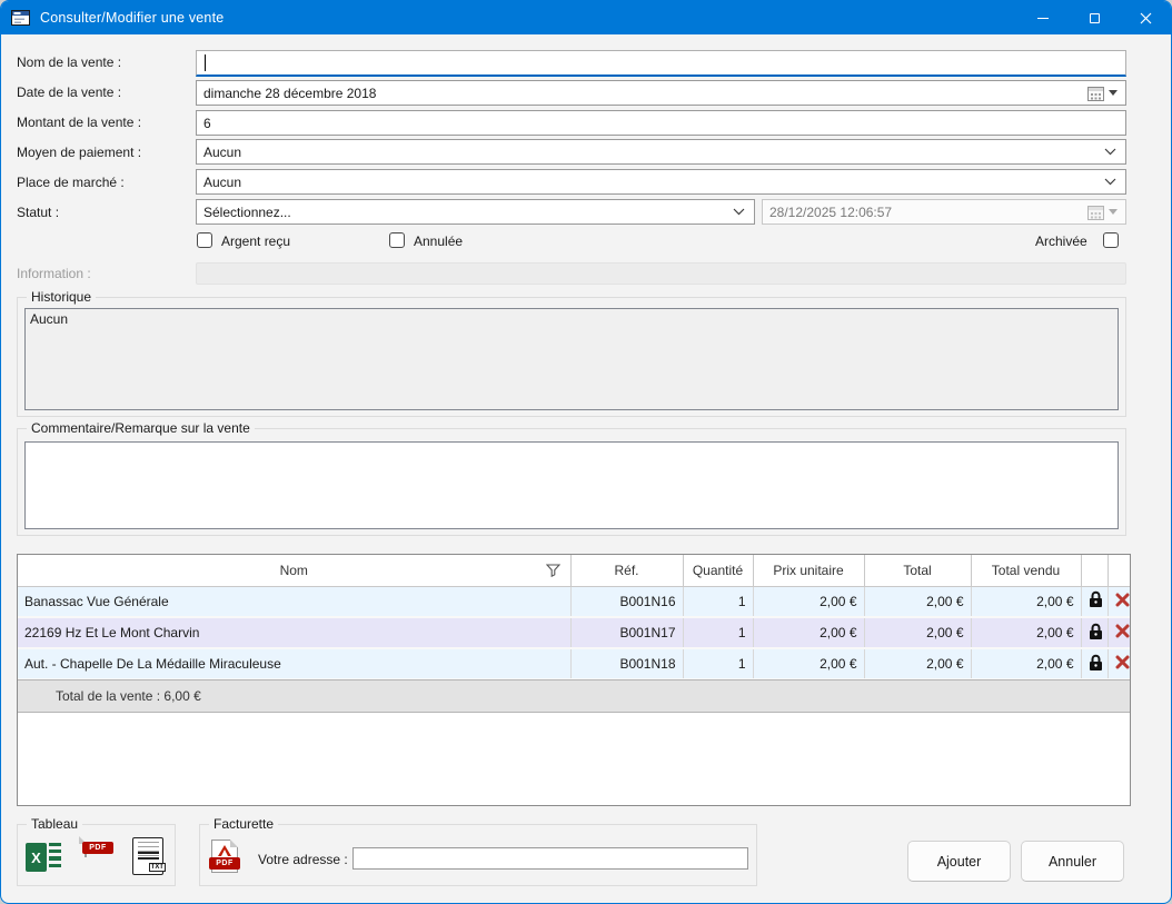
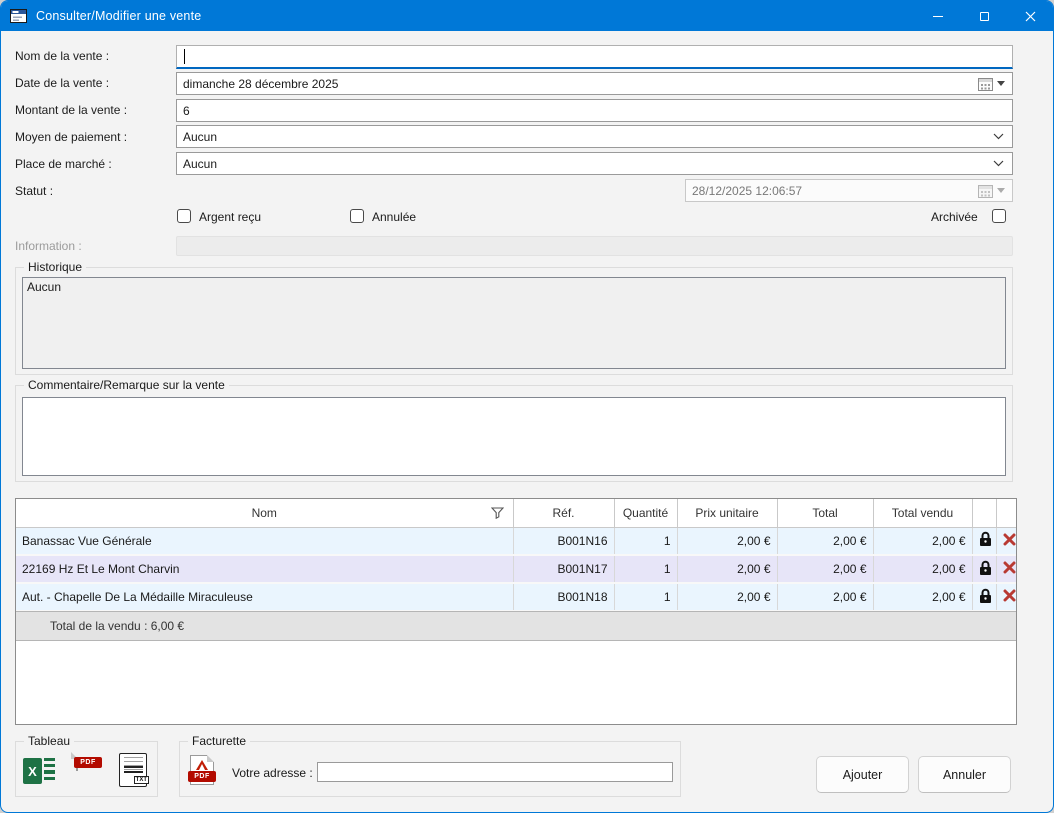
  Consulter/Modifier une vente
  Nom de la vente :
  Date de la vente :
- dimanche 28 décembre 2018
+ dimanche 28 décembre 2025
  Montant de la vente :
  6
  Moyen de paiement :
  Aucun
  Place de marché :
  Aucun
  Statut :
- Sélectionnez...
  28/12/2025 12:06:57
  Argent reçu
  Annulée
  Archivée
  Information :
  Historique
  Aucun
  Commentaire/Remarque sur la vente
  Nom	Réf.	Quantité	Prix unitaire	Total	Total vendu
  Banassac Vue Générale	B001N16	1	2,00 €	2,00 €	2,00 €
  22169 Hz Et Le Mont Charvin	B001N17	1	2,00 €	2,00 €	2,00 €
  Aut. - Chapelle De La Médaille Miraculeuse	B001N18	1	2,00 €	2,00 €	2,00 €
- Total de la vente : 6,00 €
+ Total de la vendu : 6,00 €
  Tableau
  X
  Facturette
  Votre adresse :
  Ajouter
  Annuler
